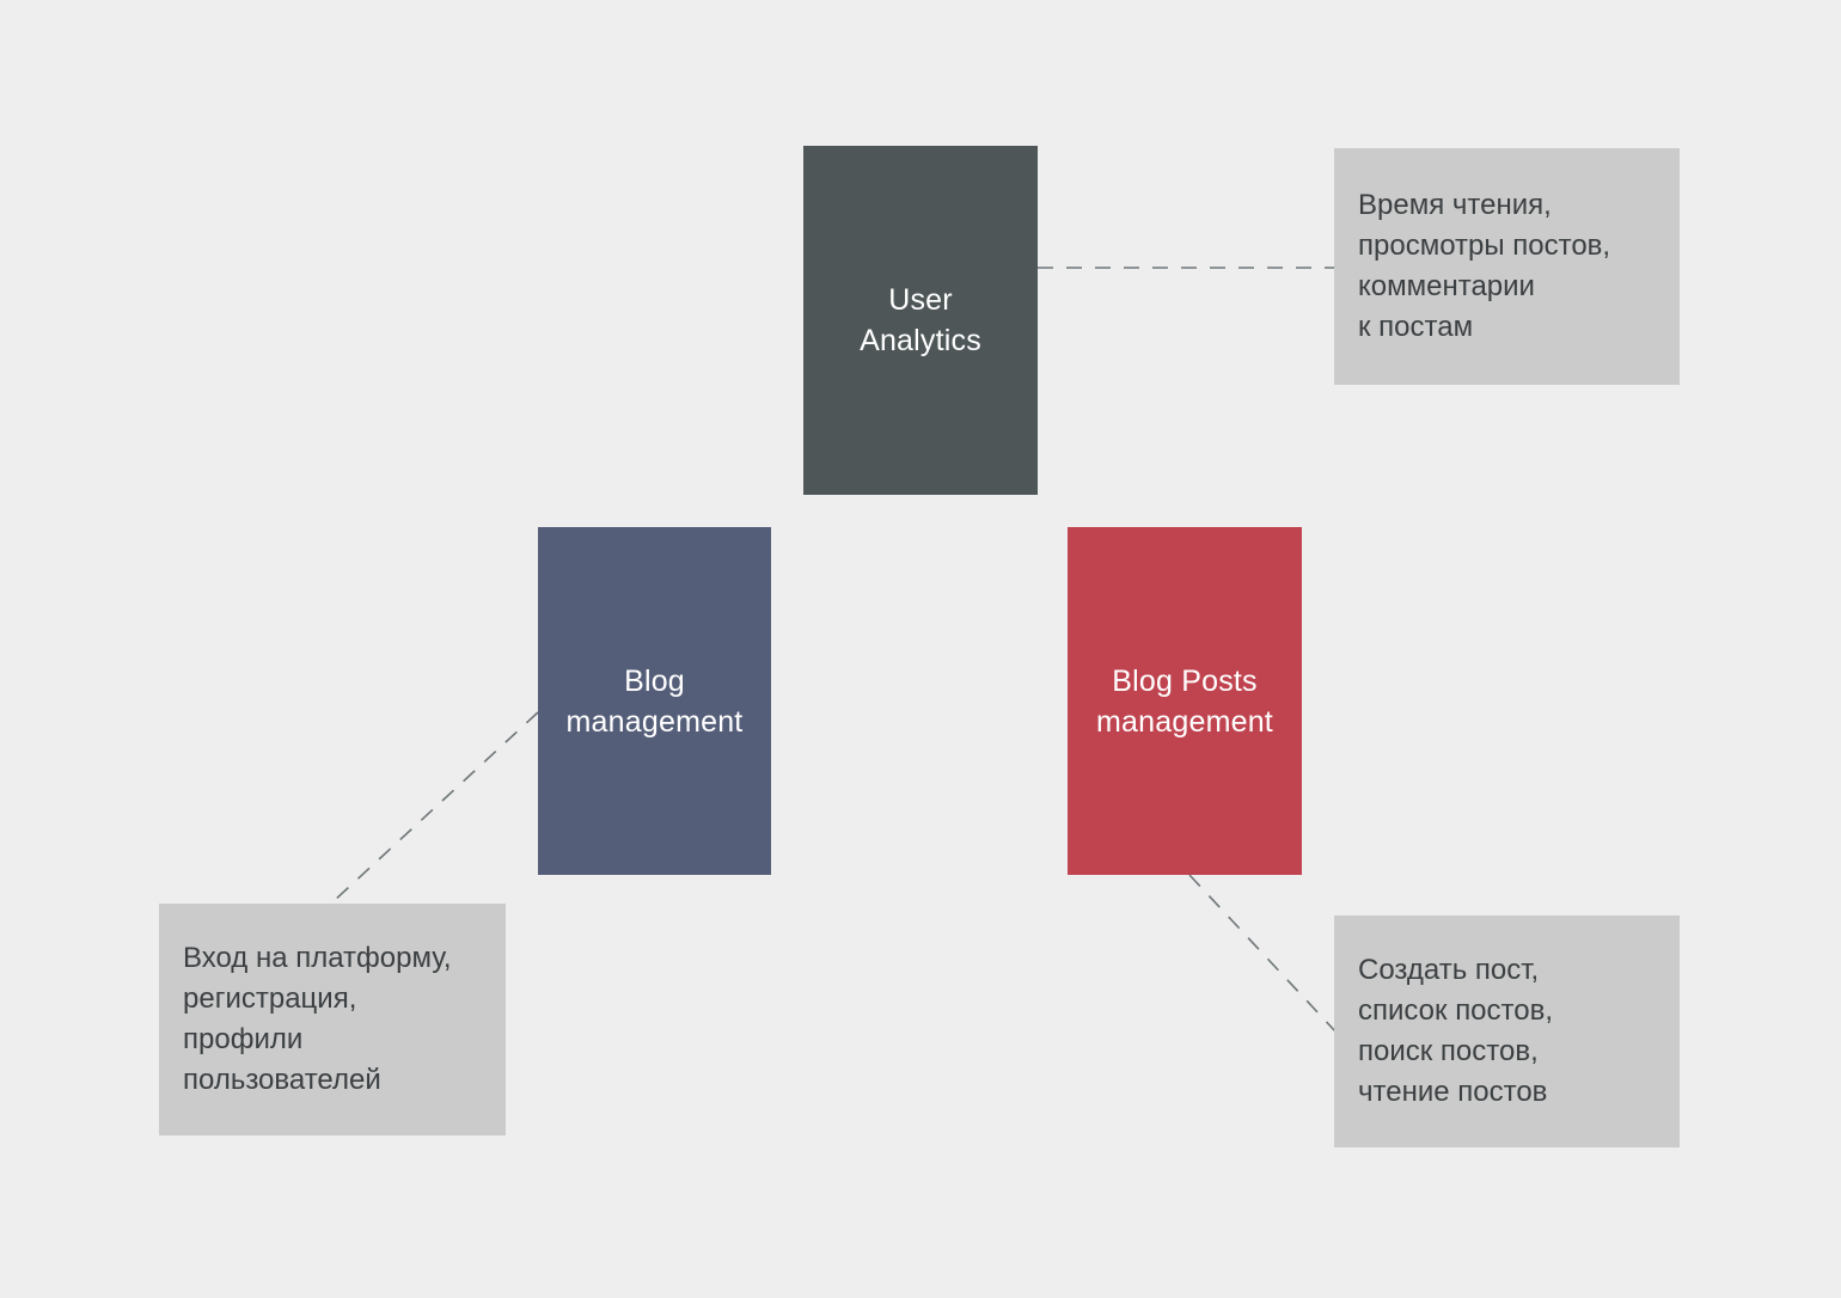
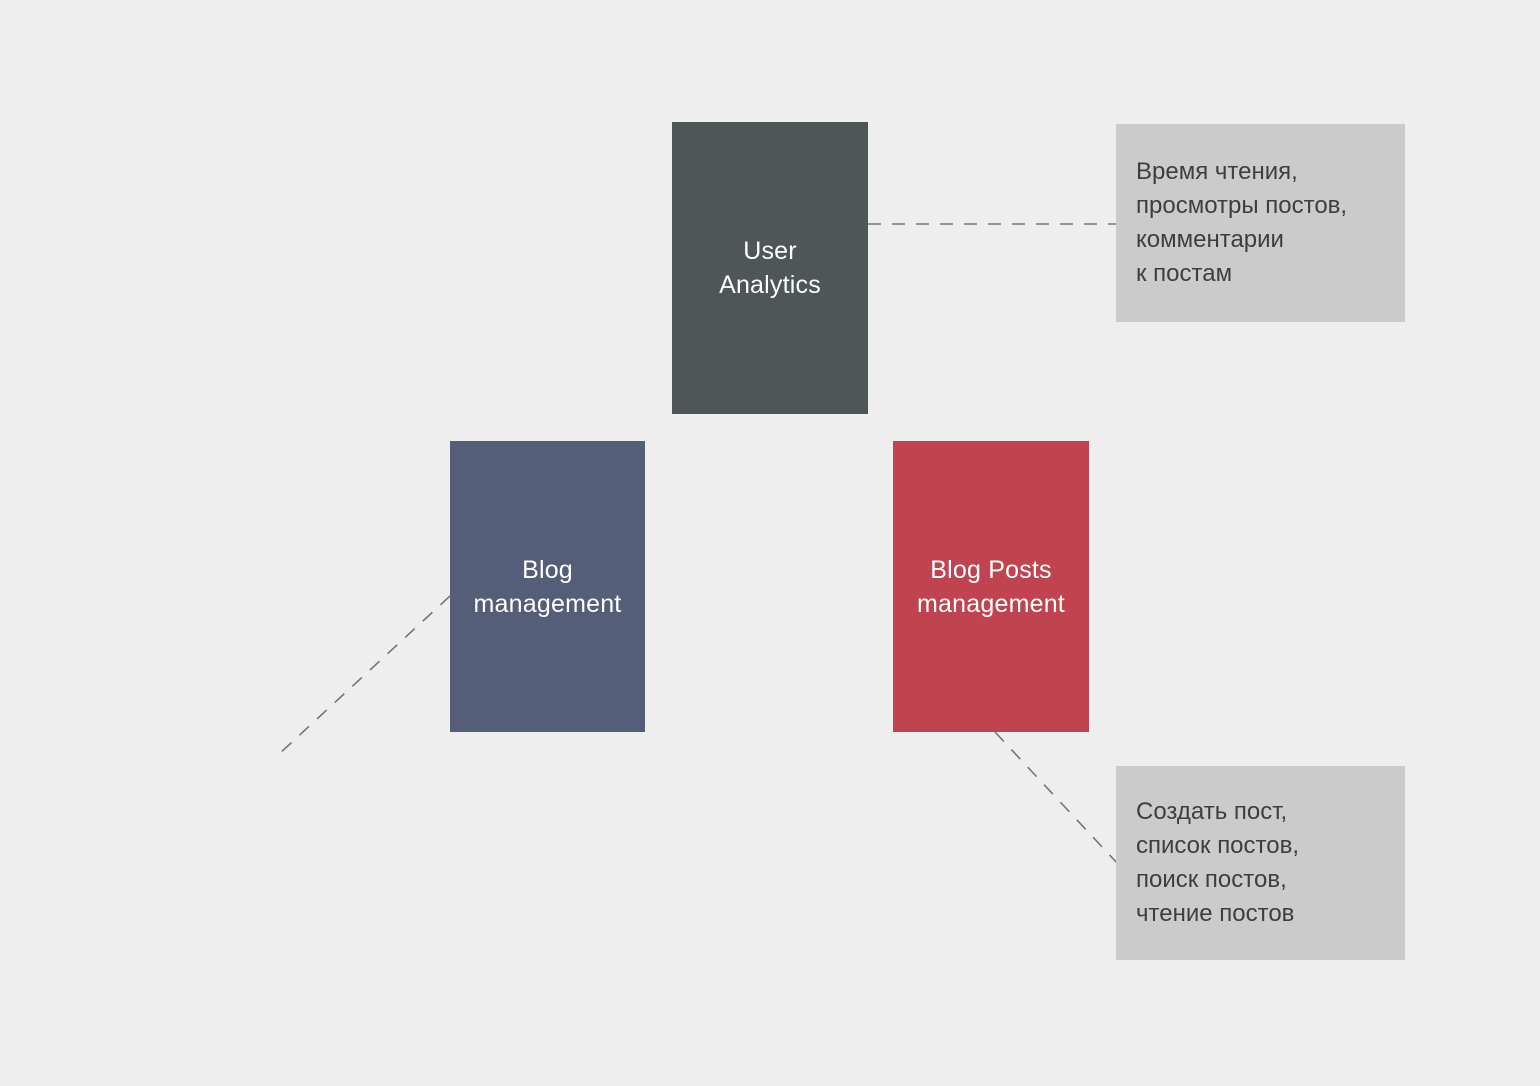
  User
  Analytics
  Blog
  management
  Blog Posts
  management
  Время чтения,
  просмотры постов,
  комментарии
  к постам
- Вход на платформу,
- регистрация,
- профили
- пользователей
  Создать пост,
  список постов,
  поиск постов,
  чтение постов
